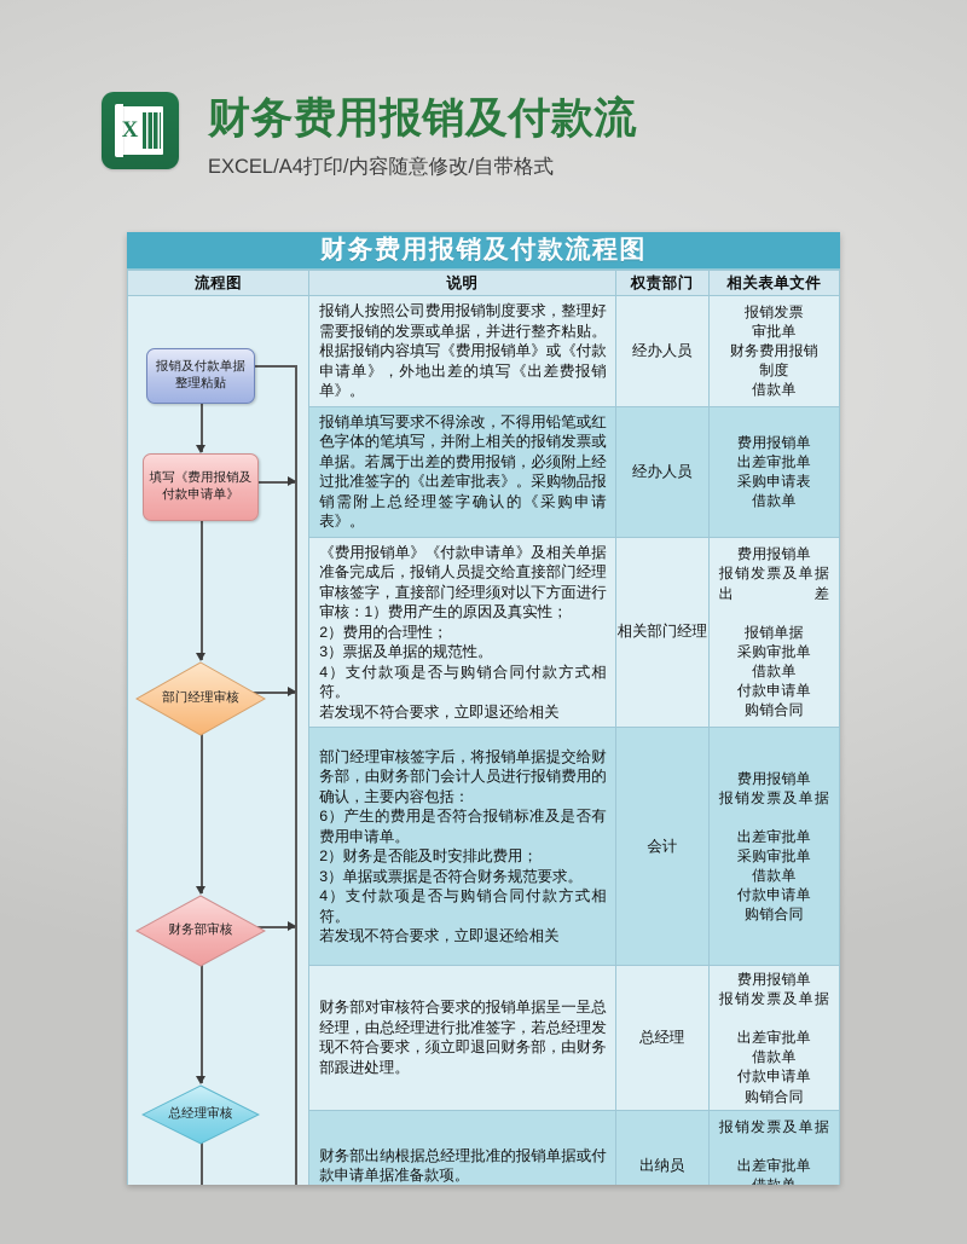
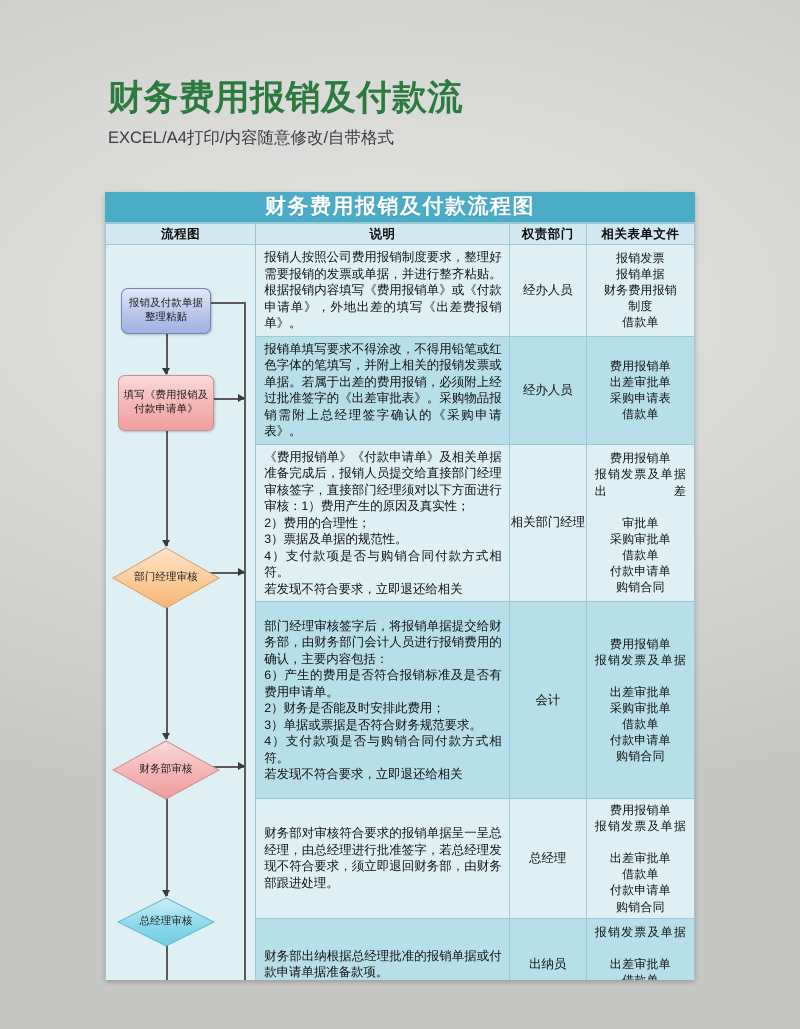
- X
  财务费用报销及付款流
  EXCEL/A4打印/内容随意修改/自带格式
  财务费用报销及付款流程图
  流程图	说明	权责部门	相关表单文件
- 报销及付款单据整理粘贴 填写《费用报销及付款申请单》 部门经理审核 财务部审核 总经理审核	报销人按照公司费用报销制度要求，整理好需要报销的发票或单据，并进行整齐粘贴。根据报销内容填写《费用报销单》或《付款申请单》，外地出差的填写《出差费报销单》。	经办人员	报销发票 审批单 财务费用报销 制度 借款单
+ 报销及付款单据整理粘贴 填写《费用报销及付款申请单》 部门经理审核 财务部审核 总经理审核	报销人按照公司费用报销制度要求，整理好需要报销的发票或单据，并进行整齐粘贴。根据报销内容填写《费用报销单》或《付款申请单》，外地出差的填写《出差费报销单》。	经办人员	报销发票 报销单据 财务费用报销 制度 借款单
  报销单填写要求不得涂改，不得用铅笔或红色字体的笔填写，并附上相关的报销发票或单据。若属于出差的费用报销，必须附上经过批准签字的《出差审批表》。采购物品报销需附上总经理签字确认的《采购申请表》。	经办人员	费用报销单 出差审批单 采购申请表 借款单
- 《费用报销单》《付款申请单》及相关单据准备完成后，报销人员提交给直接部门经理审核签字，直接部门经理须对以下方面进行审核：1）费用产生的原因及真实性； 2）费用的合理性； 3）票据及单据的规范性。 4）支付款项是否与购销合同付款方式相符。 若发现不符合要求，立即退还给相关	相关部门经理	费用报销单 报销发票及单据 出差 报销单据 采购审批单 借款单 付款申请单 购销合同
+ 《费用报销单》《付款申请单》及相关单据准备完成后，报销人员提交给直接部门经理审核签字，直接部门经理须对以下方面进行审核：1）费用产生的原因及真实性； 2）费用的合理性； 3）票据及单据的规范性。 4）支付款项是否与购销合同付款方式相符。 若发现不符合要求，立即退还给相关	相关部门经理	费用报销单 报销发票及单据 出差 审批单 采购审批单 借款单 付款申请单 购销合同
  部门经理审核签字后，将报销单据提交给财务部，由财务部门会计人员进行报销费用的确认，主要内容包括： 6）产生的费用是否符合报销标准及是否有费用申请单。 2）财务是否能及时安排此费用； 3）单据或票据是否符合财务规范要求。 4）支付款项是否与购销合同付款方式相符。 若发现不符合要求，立即退还给相关	会计	费用报销单 报销发票及单据 出差审批单 采购审批单 借款单 付款申请单 购销合同
  财务部对审核符合要求的报销单据呈一呈总经理，由总经理进行批准签字，若总经理发现不符合要求，须立即退回财务部，由财务部跟进处理。	总经理	费用报销单 报销发票及单据 出差审批单 借款单 付款申请单 购销合同
  财务部出纳根据总经理批准的报销单据或付款申请单据准备款项。	出纳员	报销发票及单据 出差审批单
